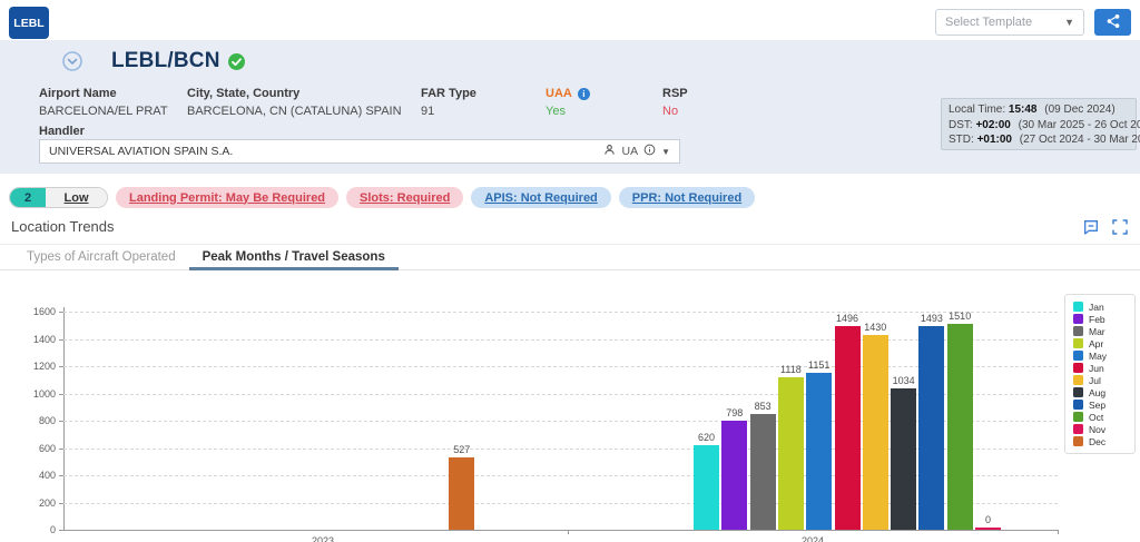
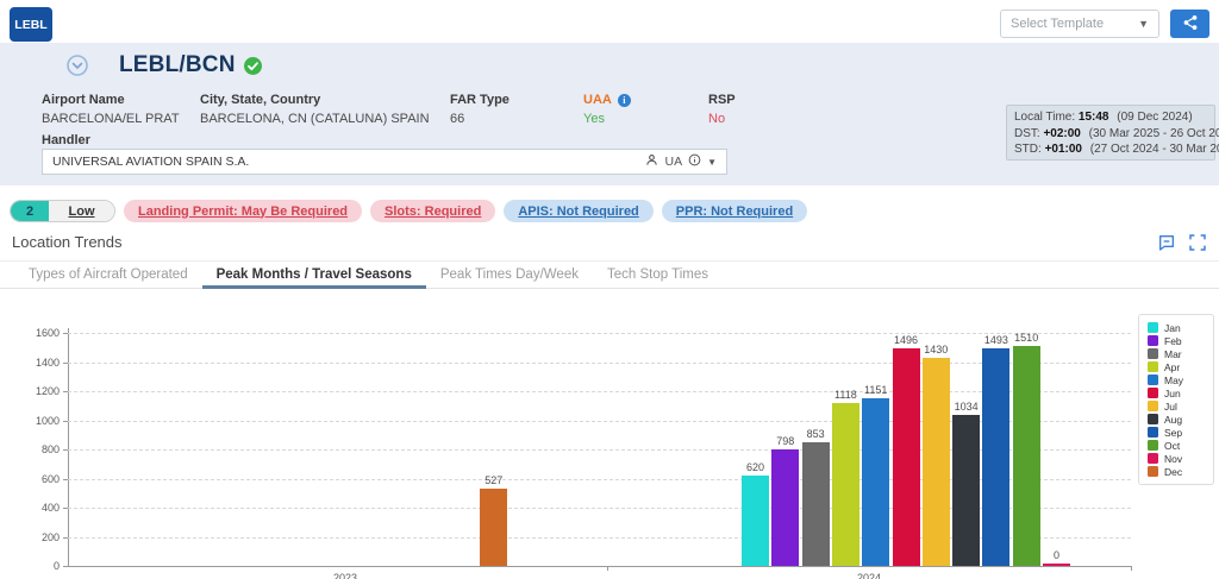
  LEBL
  Select Template
  ▼
  LEBL/BCN
  Airport Name
  BARCELONA/EL PRAT
  City, State, Country
  BARCELONA, CN (CATALUNA) SPAIN
  FAR Type
- 91
+ 66
  UAA
  i
  Yes
  RSP
  No
  Handler
  UNIVERSAL AVIATION SPAIN S.A.
  UA
  ▼
  Local Time: 15:48 (09 Dec 2024)
  DST: +02:00 (30 Mar 2025 - 26 Oct 2
  STD: +01:00 (27 Oct 2024 - 30 Mar 2
  2
  Low
  Landing Permit: May Be Required
  Slots: Required
  APIS: Not Required
  PPR: Not Required
  Location Trends
  Types of Aircraft Operated
  Peak Months / Travel Seasons
+ Peak Times Day/Week
+ Tech Stop Times
  Jan
  Feb
  Mar
  Apr
  May
  Jun
  Jul
  Aug
  Sep
  Oct
  Nov
  Dec
  0
  200
  400
  600
  800
  1000
  1200
  1400
  1600
  527
  620
  798
  853
  1118
  1151
  1496
  1430
  1034
  1493
  1510
  0
  2023
  2024
